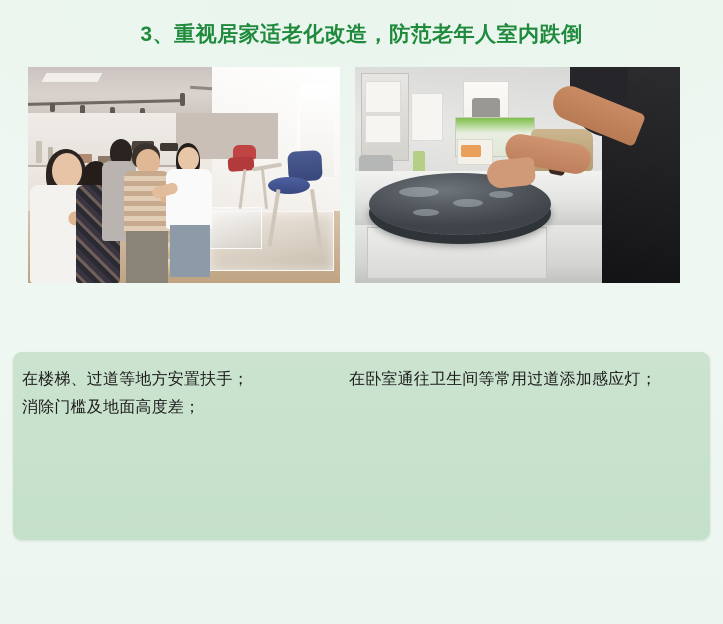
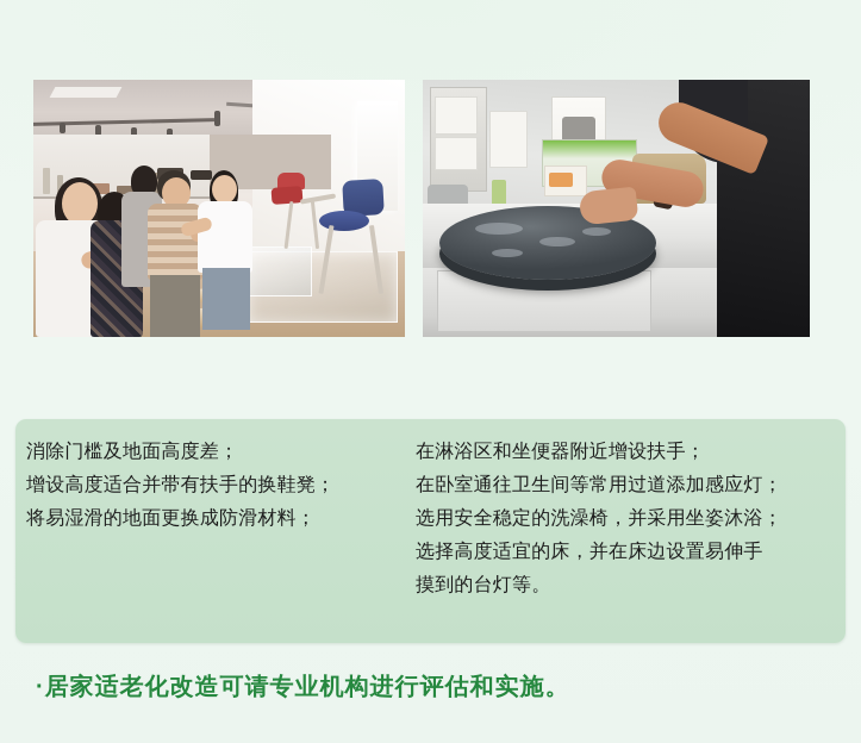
- 3、重视居家适老化改造，防范老年人室内跌倒
- 在楼梯、过道等地方安置扶手；
  消除门槛及地面高度差；
+ 增设高度适合并带有扶手的换鞋凳；
+ 将易湿滑的地面更换成防滑材料；
+ 在淋浴区和坐便器附近增设扶手；
  在卧室通往卫生间等常用过道添加感应灯；
+ 选用安全稳定的洗澡椅，并采用坐姿沐浴；
+ 选择高度适宜的床，并在床边设置易伸手
+ 摸到的台灯等。
+ ·居家适老化改造可请专业机构进行评估和实施。
